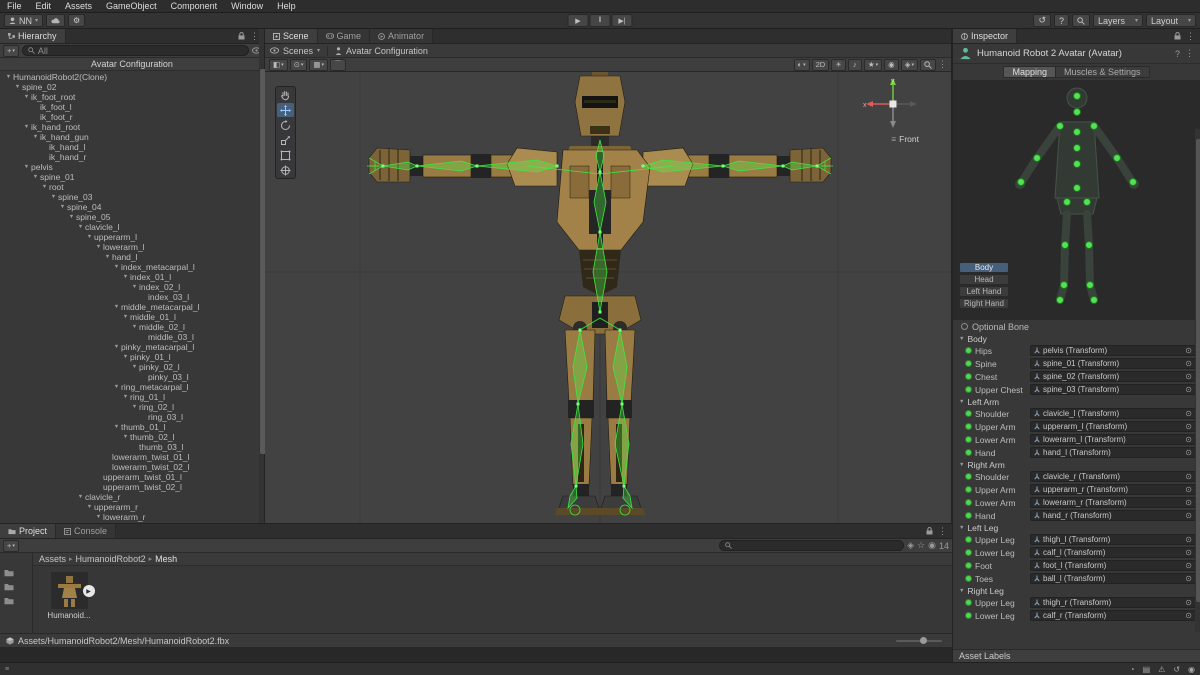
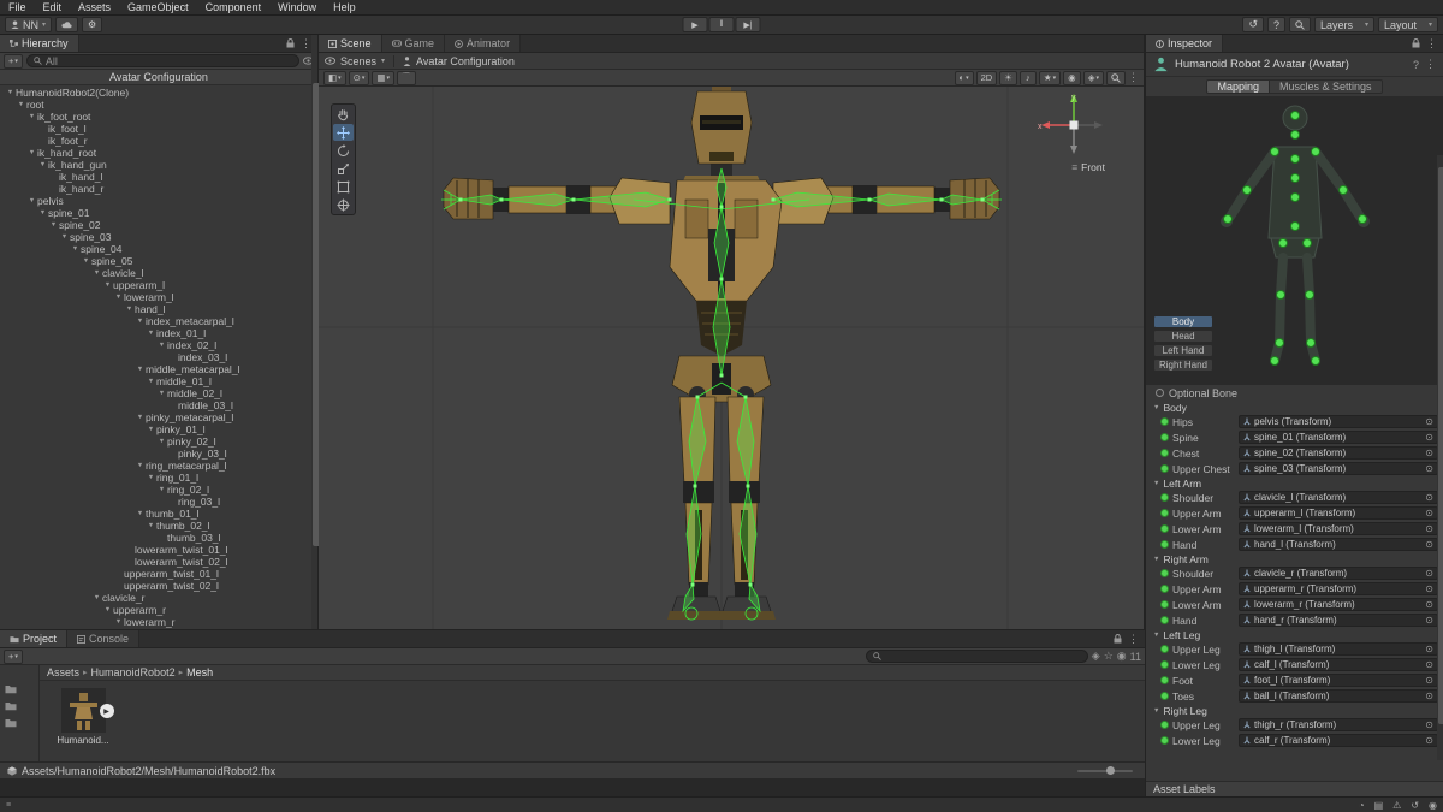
  File
  Edit
  Assets
  GameObject
  Component
  Window
  Help
  NN
  ⚙
  ↺
  ?
  Layers
  Layout
  Hierarchy
  ⋮
  +
  All
  Avatar Configuration
  HumanoidRobot2(Clone)
- spine_02
+ root
  ik_foot_root
  ik_foot_l
  ik_foot_r
  ik_hand_root
  ik_hand_gun
  ik_hand_l
  ik_hand_r
  pelvis
  spine_01
- root
+ spine_02
  spine_03
  spine_04
  spine_05
  clavicle_l
  upperarm_l
  lowerarm_l
  hand_l
  index_metacarpal_l
  index_01_l
  index_02_l
  index_03_l
  middle_metacarpal_l
  middle_01_l
  middle_02_l
  middle_03_l
  pinky_metacarpal_l
  pinky_01_l
  pinky_02_l
  pinky_03_l
  ring_metacarpal_l
  ring_01_l
  ring_02_l
  ring_03_l
  thumb_01_l
  thumb_02_l
  thumb_03_l
  lowerarm_twist_01_l
  lowerarm_twist_02_l
  upperarm_twist_01_l
  upperarm_twist_02_l
  clavicle_r
  upperarm_r
  lowerarm_r
  Scene
  Game
  Animator
  Scenes
  Avatar Configuration
  ◧
  ⊙
  ▦
  ⌒
  ◐
  2D
  ☀
  ♪
  ★
  ◉
  ◈
  ⋮
  ≡
  Front
  Project
  Console
  ⋮
  +
  ◈
  ☆
  ◉
- 14
+ 11
  Assets
  HumanoidRobot2
  Mesh
  Humanoid...
  Assets/HumanoidRobot2/Mesh/HumanoidRobot2.fbx
  Inspector
  ⋮
  Humanoid Robot 2 Avatar (Avatar)
  ?
  ⋮
  Mapping
  Muscles & Settings
  Body
  Head
  Left Hand
  Right Hand
  Optional Bone
  Body
  Hips
  pelvis (Transform)
  ⊙
  Spine
  spine_01 (Transform)
  ⊙
  Chest
  spine_02 (Transform)
  ⊙
  Upper Chest
  spine_03 (Transform)
  ⊙
  Left Arm
  Shoulder
  clavicle_l (Transform)
  ⊙
  Upper Arm
  upperarm_l (Transform)
  ⊙
  Lower Arm
  lowerarm_l (Transform)
  ⊙
  Hand
  hand_l (Transform)
  ⊙
  Right Arm
  Shoulder
  clavicle_r (Transform)
  ⊙
  Upper Arm
  upperarm_r (Transform)
  ⊙
  Lower Arm
  lowerarm_r (Transform)
  ⊙
  Hand
  hand_r (Transform)
  ⊙
  Left Leg
  Upper Leg
  thigh_l (Transform)
  ⊙
  Lower Leg
  calf_l (Transform)
  ⊙
  Foot
  foot_l (Transform)
  ⊙
  Toes
  ball_l (Transform)
  ⊙
  Right Leg
  Upper Leg
  thigh_r (Transform)
  ⊙
  Lower Leg
  calf_r (Transform)
  ⊙
  Asset Labels
  ◔
  ▤
  ⚠
  ↺
  ◉
